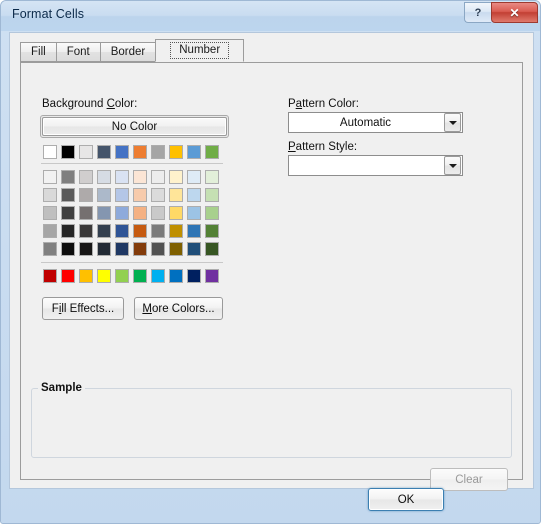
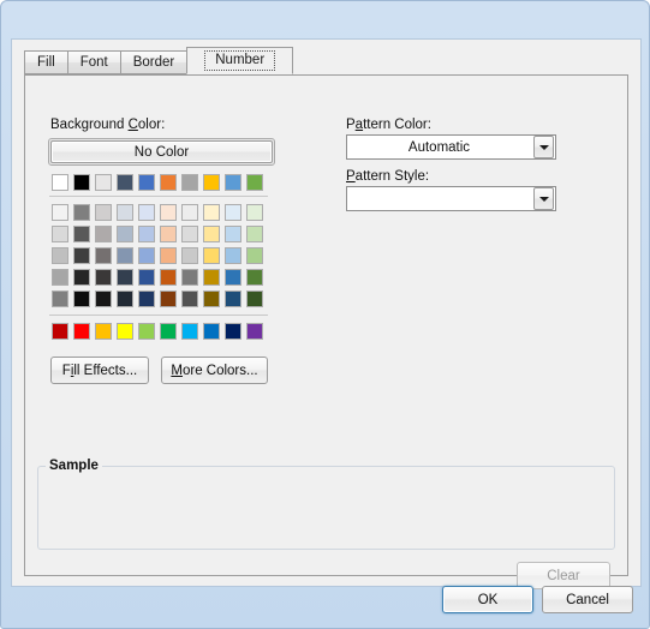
- Format Cells
- ?
- ✕
  Fill
  Font
  Border
  Number
  Background Color:
  No Color
  Fill Effects...
  More Colors...
  Pattern Color:
  Automatic
  Pattern Style:
  Sample
  Clear
  OK
+ Cancel
